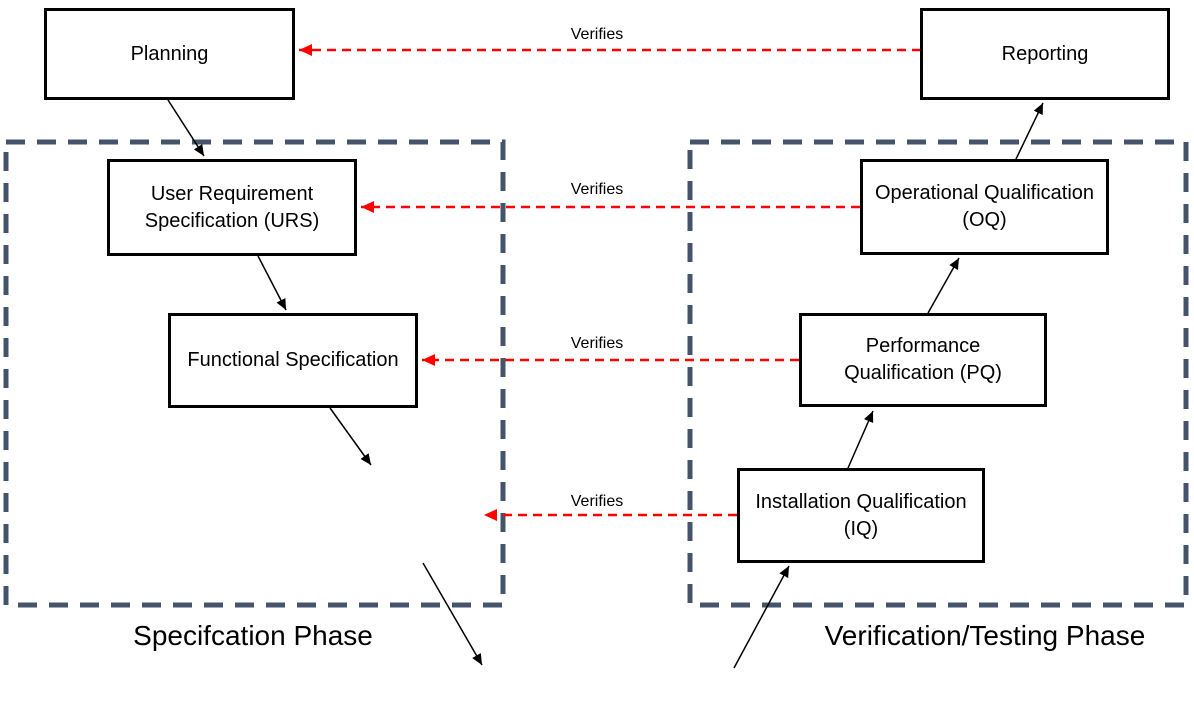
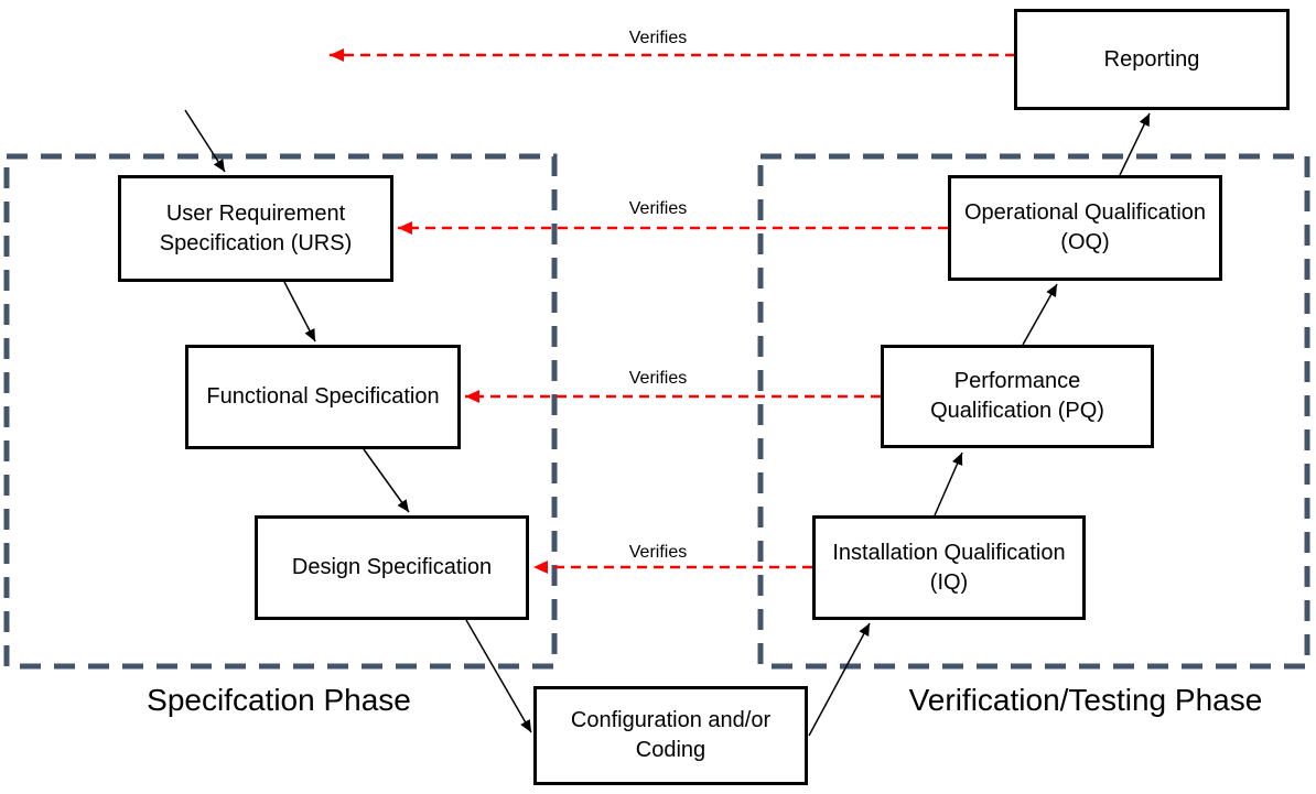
- Planning
  Reporting
  User Requirement Specification (URS)
  Operational Qualification (OQ)
  Functional Specification
  Performance Qualification (PQ)
+ Design Specification
  Installation Qualification (IQ)
+ Configuration and/or Coding
  Verifies
  Verifies
  Verifies
  Verifies
  Specifcation Phase
  Verification/Testing Phase
